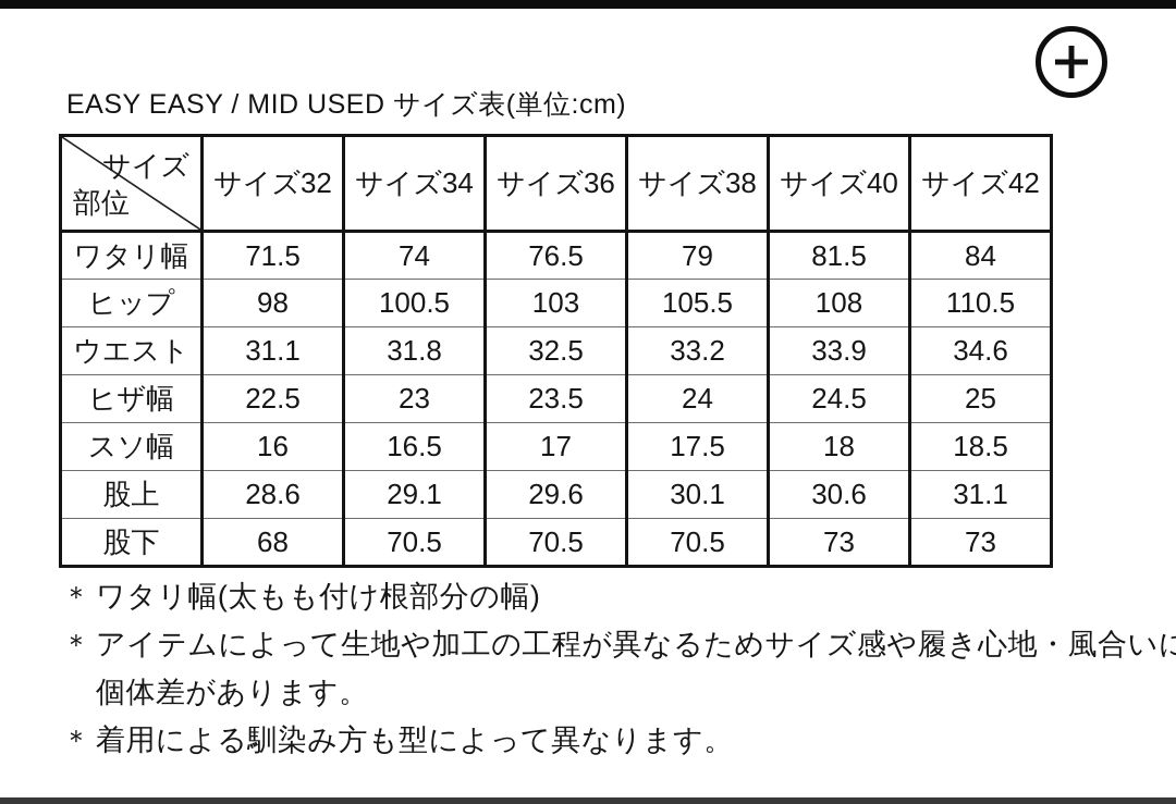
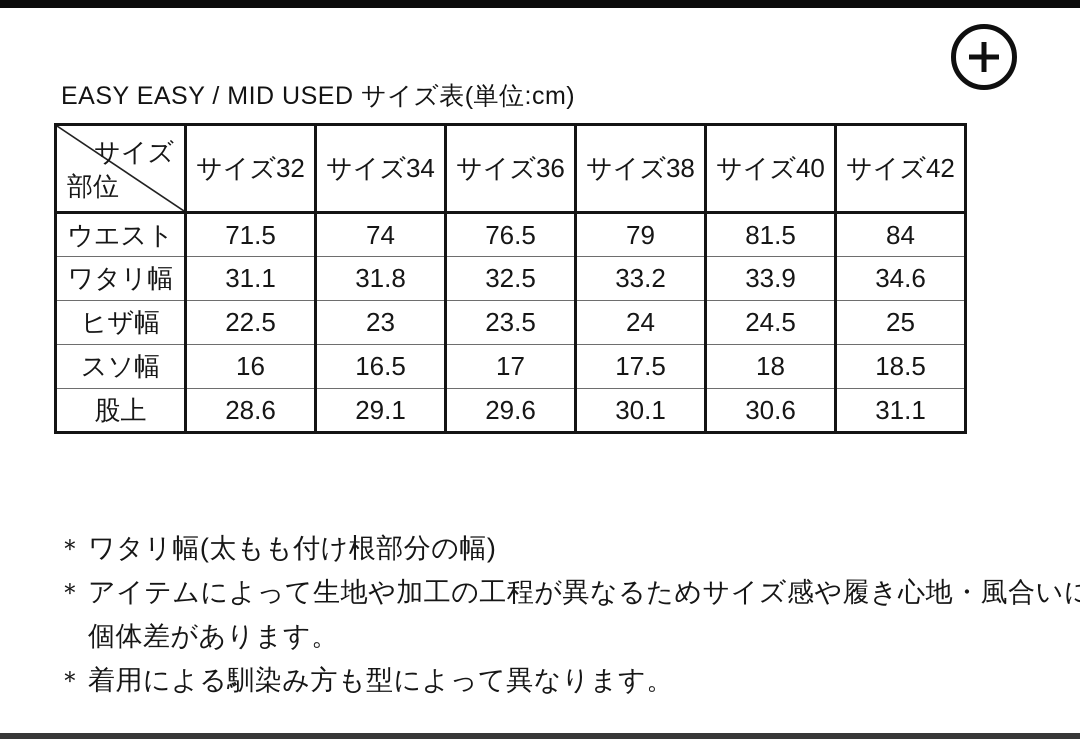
  EASY EASY / MID USED サイズ表(単位:cm)
  サイズ 部位	サイズ32	サイズ34	サイズ36	サイズ38	サイズ40	サイズ42
- ワタリ幅	71.5	74	76.5	79	81.5	84
+ ウエスト	71.5	74	76.5	79	81.5	84
- ヒップ	98	100.5	103	105.5	108	110.5
- ウエスト	31.1	31.8	32.5	33.2	33.9	34.6
+ ワタリ幅	31.1	31.8	32.5	33.2	33.9	34.6
  ヒザ幅	22.5	23	23.5	24	24.5	25
  スソ幅	16	16.5	17	17.5	18	18.5
  股上	28.6	29.1	29.6	30.1	30.6	31.1
- 股下	68	70.5	70.5	70.5	73	73
  ＊
  ワタリ幅(太もも付け根部分の幅)
  ＊
  アイテムによって生地や加工の工程が異なるためサイズ感や履き心地・風合いに
  個体差があります。
  ＊
  着用による馴染み方も型によって異なります。
